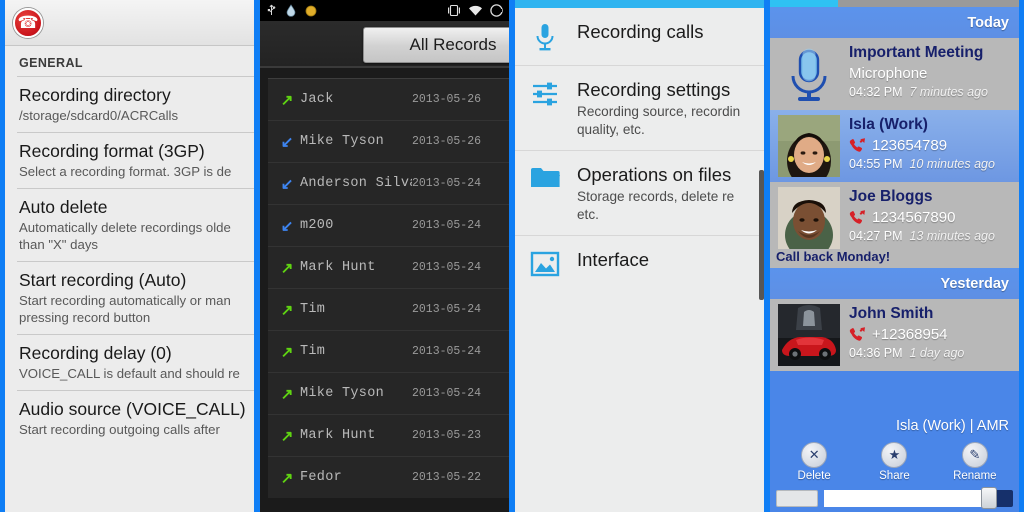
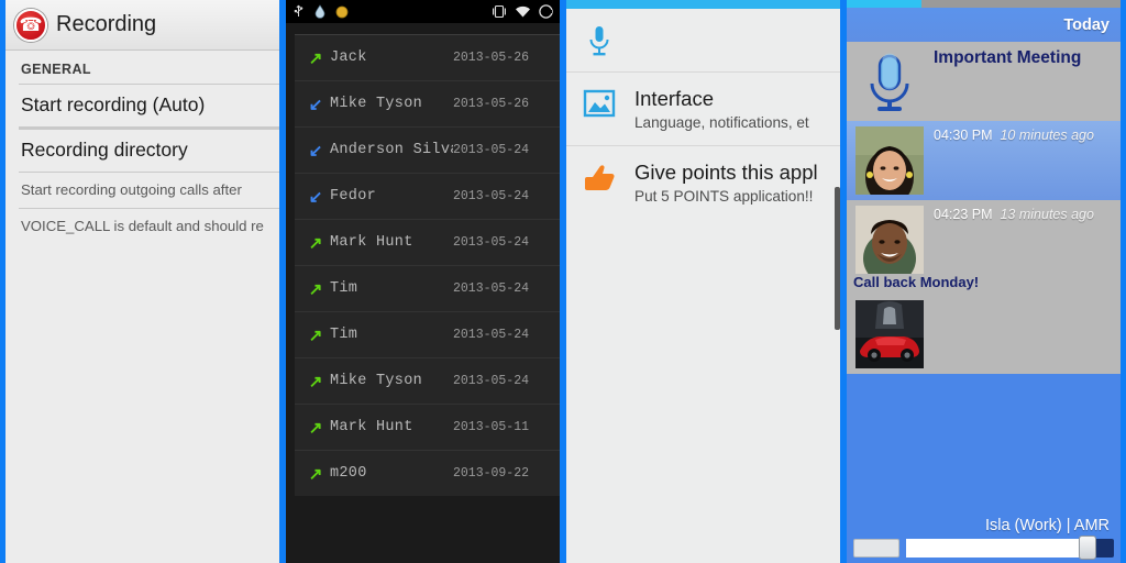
+ Recording
  GENERAL
- Recording directory
+ Start recording (Auto)
- /storage/sdcard0/ACRCalls
- Recording format (3GP)
- Select a recording format. 3GP is de
- Auto delete
- Automatically delete recordings olde
- than "X" days
- Start recording (Auto)
+ Recording directory
- Start recording automatically or man
- pressing record button
- Recording delay (0)
- VOICE_CALL is default and should re
+ Start recording outgoing calls after
- Audio source (VOICE_CALL)
- Start recording outgoing calls after
+ VOICE_CALL is default and should re
- All Records
  ↗
  Jack
  2013-05-26
  ↙
  Mike Tyson
  2013-05-26
  ↙
  Anderson Silv
  2013-05-24
  ↙
- m200
+ Fedor
  2013-05-24
  ↗
  Mark Hunt
  2013-05-24
  ↗
  Tim
  2013-05-24
  ↗
  Tim
  2013-05-24
  ↗
  Mike Tyson
  2013-05-24
  ↗
  Mark Hunt
- 2013-05-23
+ 2013-05-11
  ↗
- Fedor
+ m200
- 2013-05-22
+ 2013-09-22
- Recording calls
- Recording settings
- Recording source, recordin
- quality, etc.
- Operations on files
- Storage records, delete re
- etc.
  Interface
+ Language, notifications, et
+ Give points this appl
+ Put 5 POINTS application!!
  Today
  Important Meeting
- Microphone
- 04:32 PM 7 minutes ago
- Isla (Work)
- 123654789
- 04:55 PM 10 minutes ago
+ 04:30 PM 10 minutes ago
- Joe Bloggs
- 1234567890
- 04:27 PM 13 minutes ago
+ 04:23 PM 13 minutes ago
  Call back Monday!
- Yesterday
- John Smith
- +12368954
- 04:36 PM 1 day ago
  Isla (Work) | AMR
- ✕
- Delete
- ★
- Share
- ✎
- Rename
